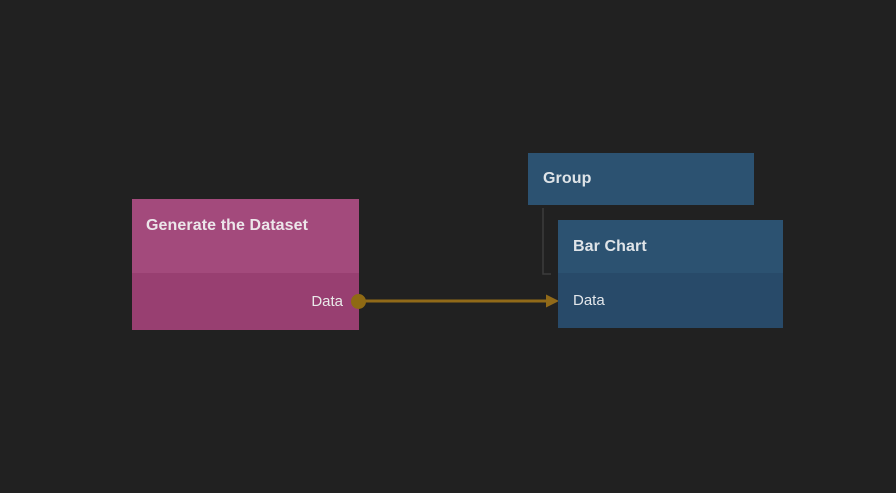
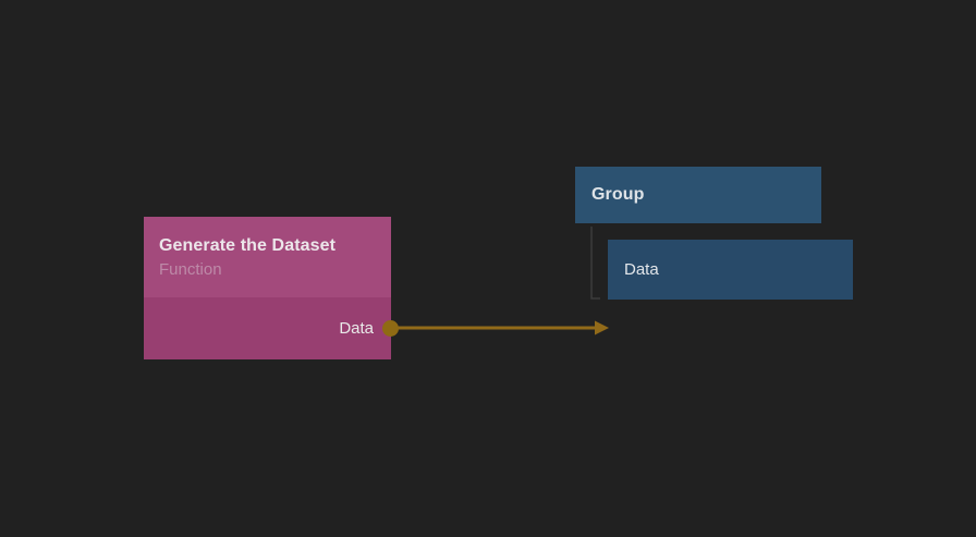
  Generate the Dataset
+ Function
  Data
  Group
- Bar Chart
  Data
